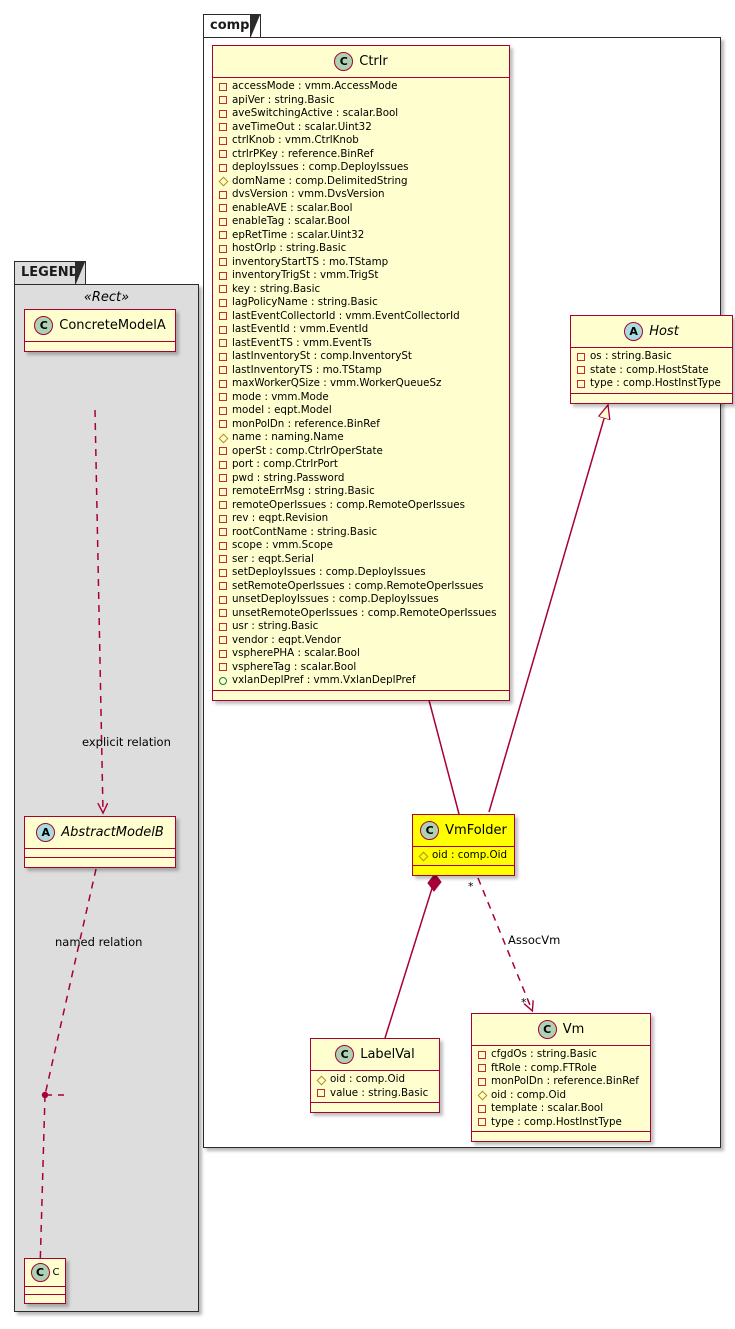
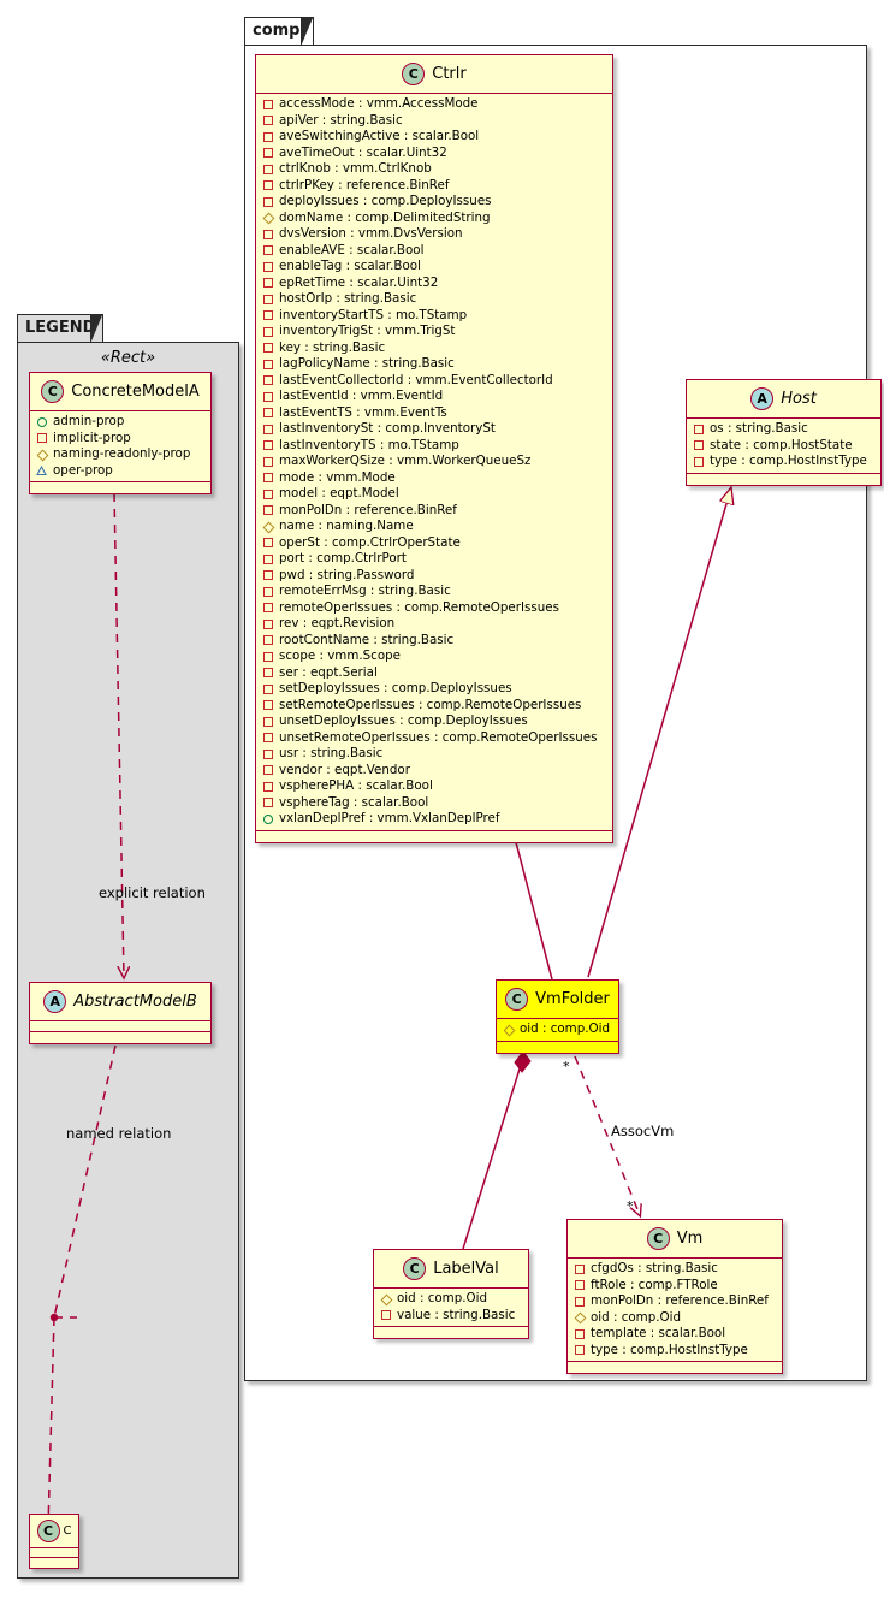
  comp
  LEGEND
  explicit relation
  named relation
  AssocVm
  *
  *
  «Rect»
  C
  ConcreteModelA
+ admin-prop
+ implicit-prop
+ naming-readonly-prop
+ oper-prop
  A
  AbstractModelB
  C
  C
  C
  Ctrlr
  accessMode : vmm.AccessMode
  apiVer : string.Basic
  aveSwitchingActive : scalar.Bool
  aveTimeOut : scalar.Uint32
  ctrlKnob : vmm.CtrlKnob
  ctrlrPKey : reference.BinRef
  deployIssues : comp.DeployIssues
  domName : comp.DelimitedString
  dvsVersion : vmm.DvsVersion
  enableAVE : scalar.Bool
  enableTag : scalar.Bool
  epRetTime : scalar.Uint32
  hostOrIp : string.Basic
  inventoryStartTS : mo.TStamp
  inventoryTrigSt : vmm.TrigSt
  key : string.Basic
  lagPolicyName : string.Basic
  lastEventCollectorId : vmm.EventCollectorId
  lastEventId : vmm.EventId
  lastEventTS : vmm.EventTs
  lastInventorySt : comp.InventorySt
  lastInventoryTS : mo.TStamp
  maxWorkerQSize : vmm.WorkerQueueSz
  mode : vmm.Mode
  model : eqpt.Model
  monPolDn : reference.BinRef
  name : naming.Name
  operSt : comp.CtrlrOperState
  port : comp.CtrlrPort
  pwd : string.Password
  remoteErrMsg : string.Basic
  remoteOperIssues : comp.RemoteOperIssues
  rev : eqpt.Revision
  rootContName : string.Basic
  scope : vmm.Scope
  ser : eqpt.Serial
  setDeployIssues : comp.DeployIssues
  setRemoteOperIssues : comp.RemoteOperIssues
  unsetDeployIssues : comp.DeployIssues
  unsetRemoteOperIssues : comp.RemoteOperIssues
  usr : string.Basic
  vendor : eqpt.Vendor
  vspherePHA : scalar.Bool
  vsphereTag : scalar.Bool
  vxlanDeplPref : vmm.VxlanDeplPref
  A
  Host
  os : string.Basic
  state : comp.HostState
  type : comp.HostInstType
  C
  VmFolder
  oid : comp.Oid
  C
  LabelVal
  oid : comp.Oid
  value : string.Basic
  C
  Vm
  cfgdOs : string.Basic
  ftRole : comp.FTRole
  monPolDn : reference.BinRef
  oid : comp.Oid
  template : scalar.Bool
  type : comp.HostInstType
